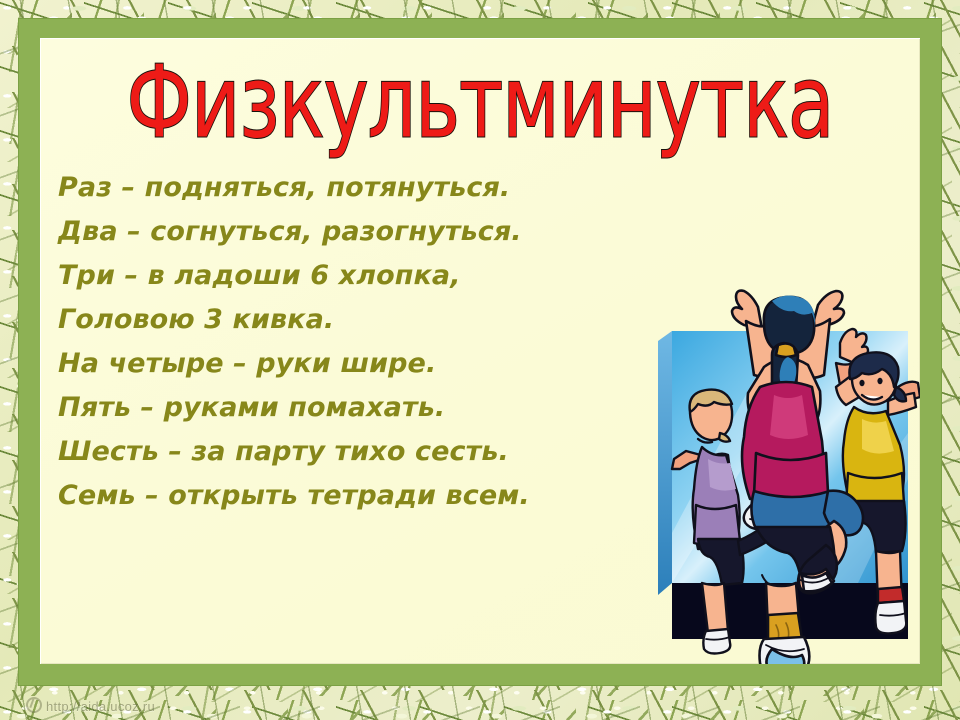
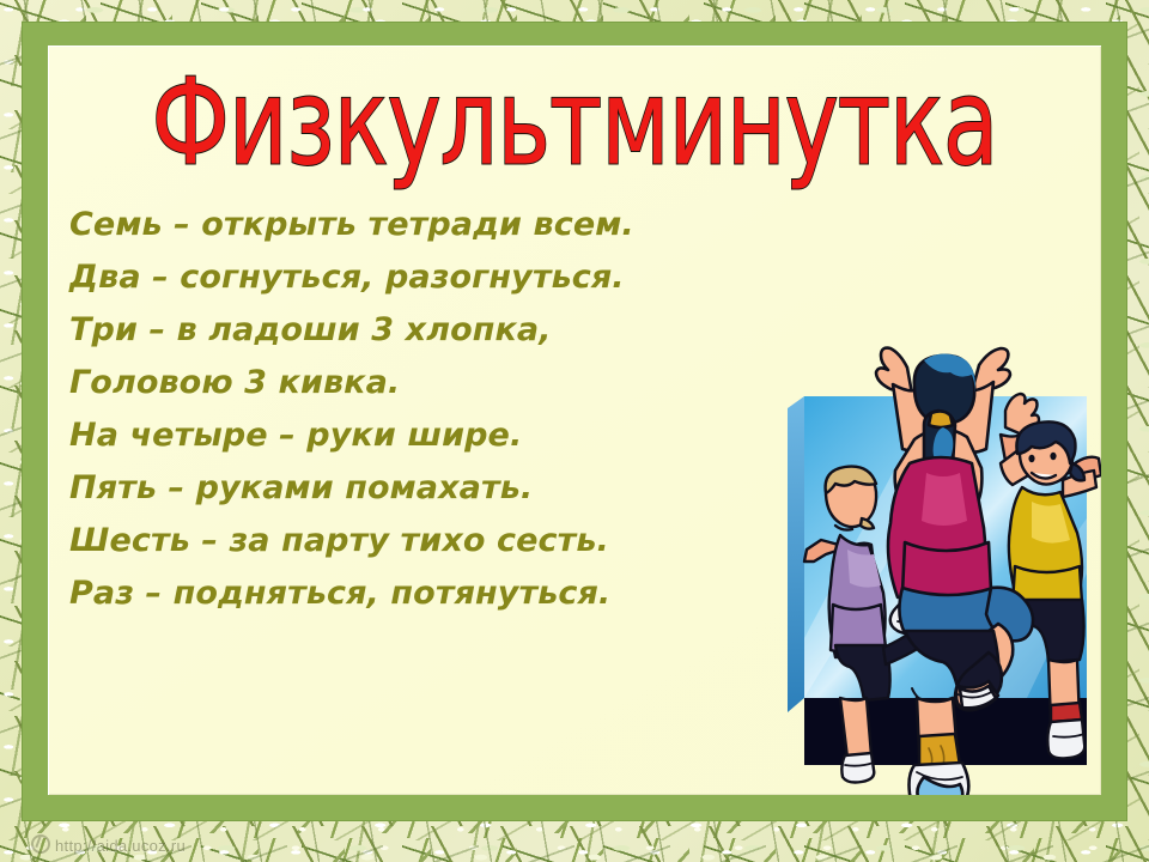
  Физкультминутка
- Раз – подняться, потянуться.
+ Семь – открыть тетради всем.
  Два – согнуться, разогнуться.
- Три – в ладоши 6 хлопка,
+ Три – в ладоши 3 хлопка,
  Головою 3 кивка.
  На четыре – руки шире.
  Пять – руками помахать.
  Шесть – за парту тихо сесть.
- Семь – открыть тетради всем.
+ Раз – подняться, потянуться.
  http://aida.ucoz.ru
